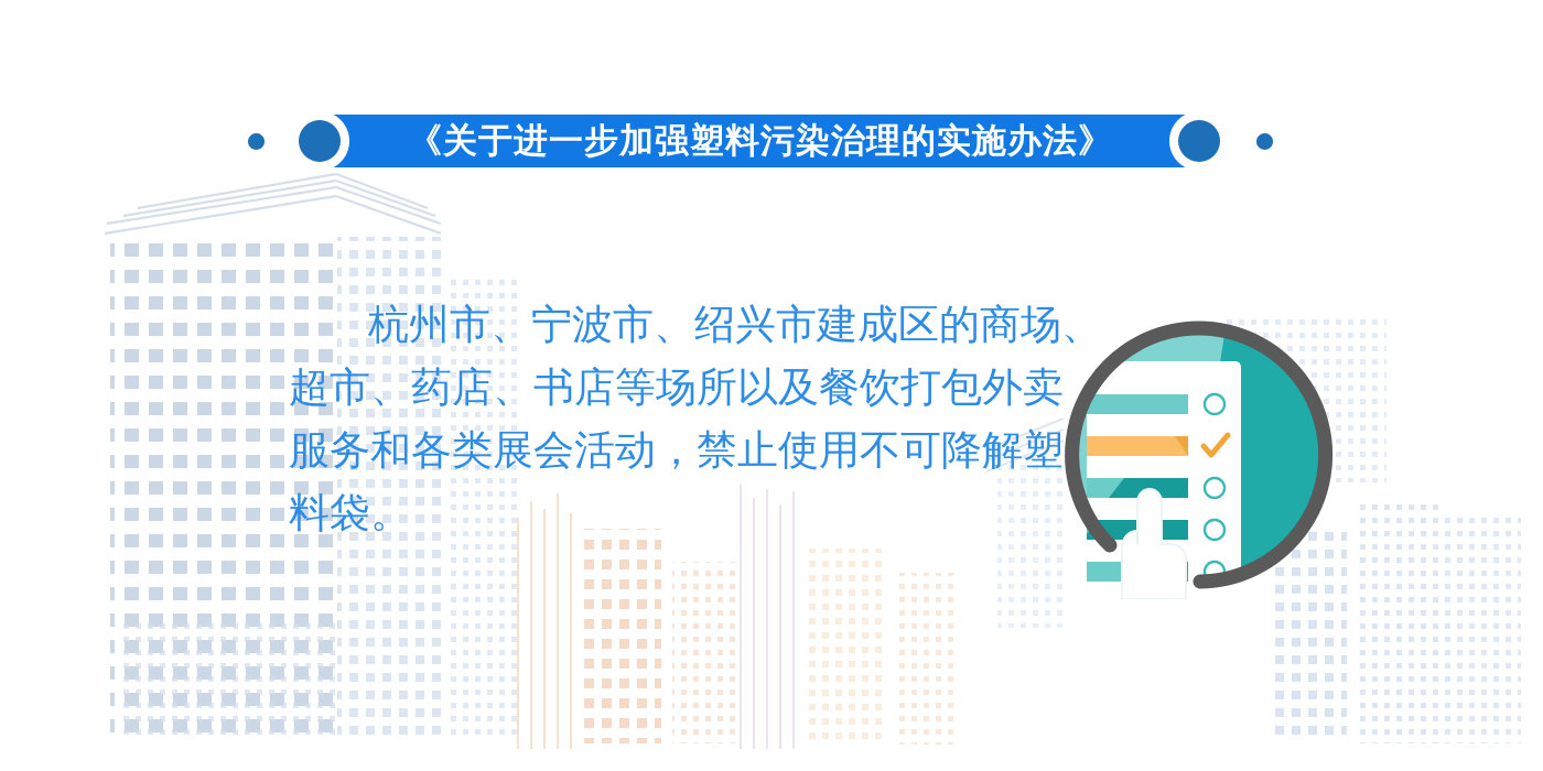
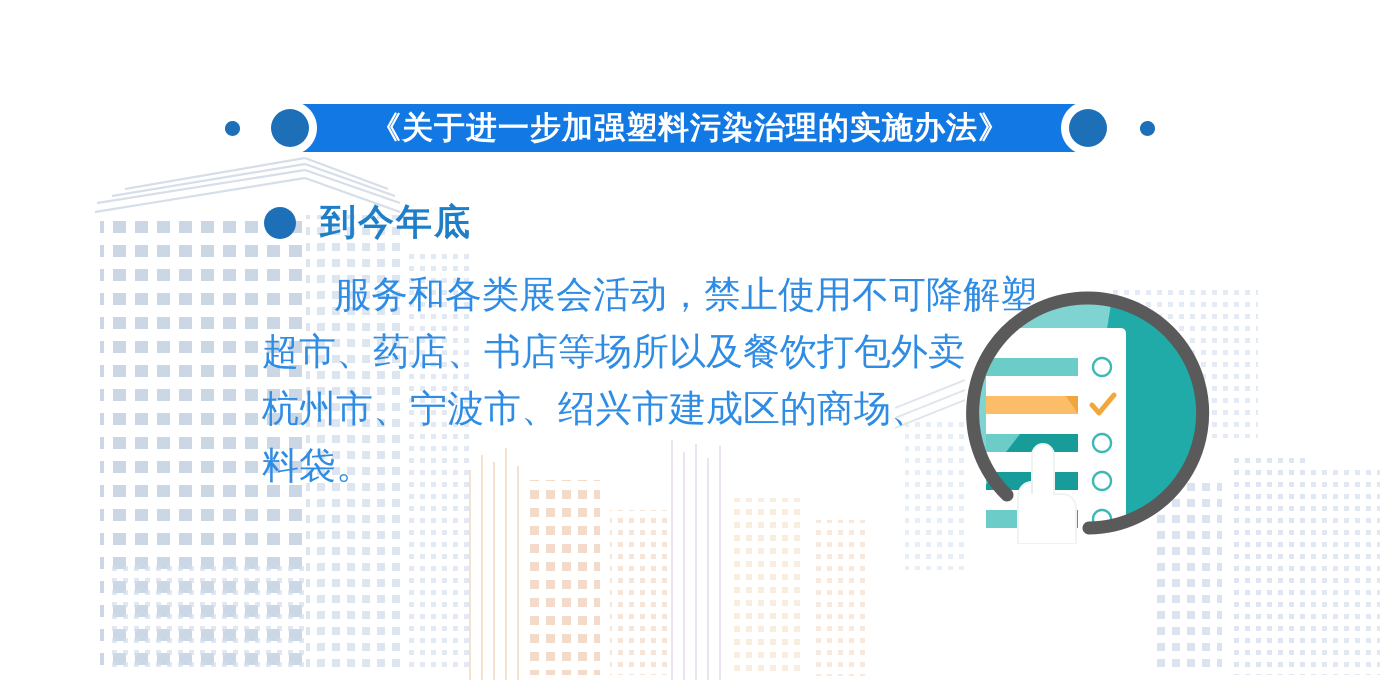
  《关于进一步加强塑料污染治理的实施办法》
+ 到今年底
- 杭州市、宁波市、绍兴市建成区的商场、
+ 服务和各类展会活动，禁止使用不可降解塑
  超市、药店、书店等场所以及餐饮打包外卖
- 服务和各类展会活动，禁止使用不可降解塑
+ 杭州市、宁波市、绍兴市建成区的商场、
  料袋。
